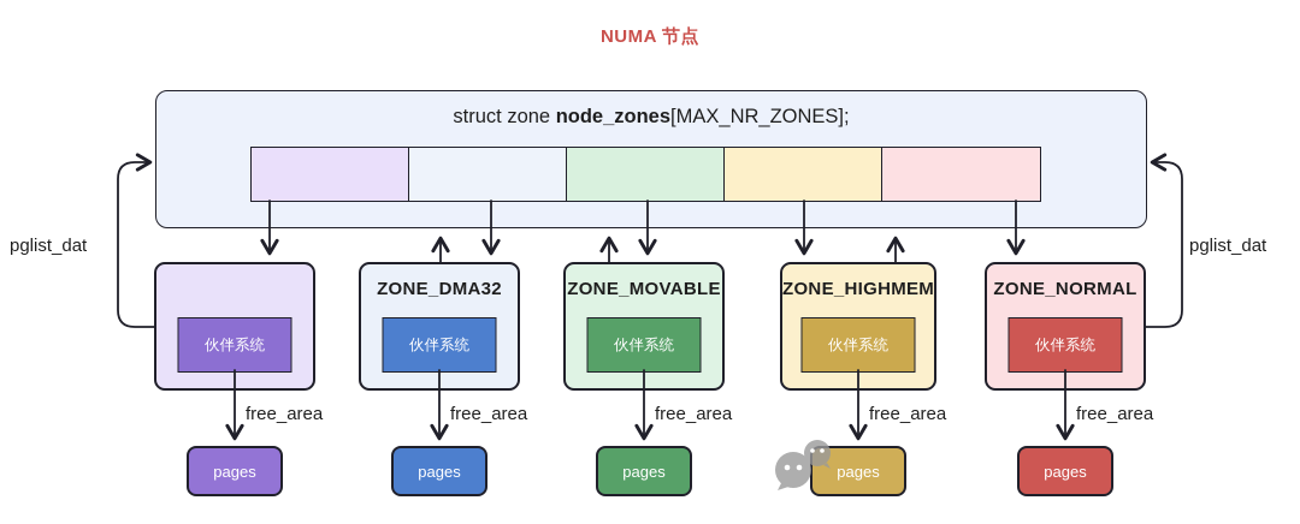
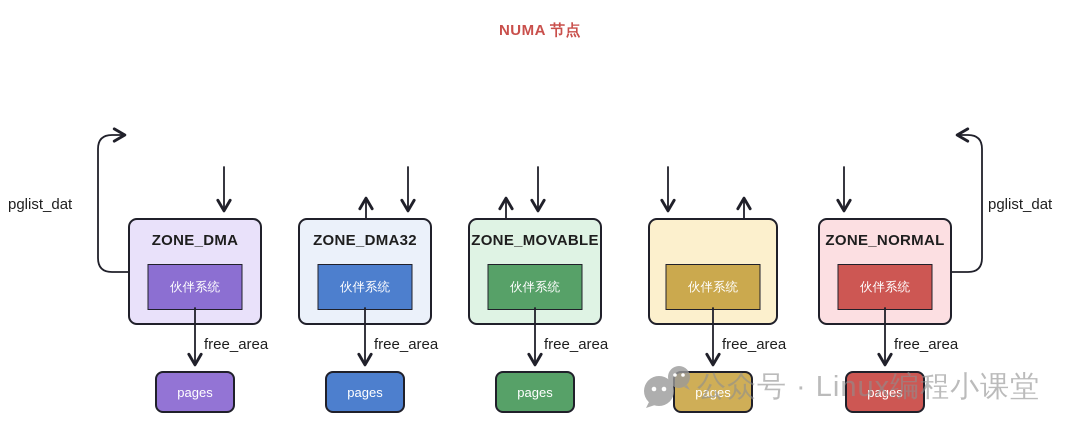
  NUMA 节点
- struct zone node_zones[MAX_NR_ZONES];
  pglist_dat
  pglist_dat
+ 公众号 · Linux编程小课堂
+ ZONE_DMA
  伙伴系统
  free_area
  pages
  ZONE_DMA32
  伙伴系统
  free_area
  pages
  ZONE_MOVABLE
  伙伴系统
  free_area
  pages
- ZONE_HIGHMEM
  伙伴系统
  free_area
  pages
  ZONE_NORMAL
  伙伴系统
  free_area
  pages
